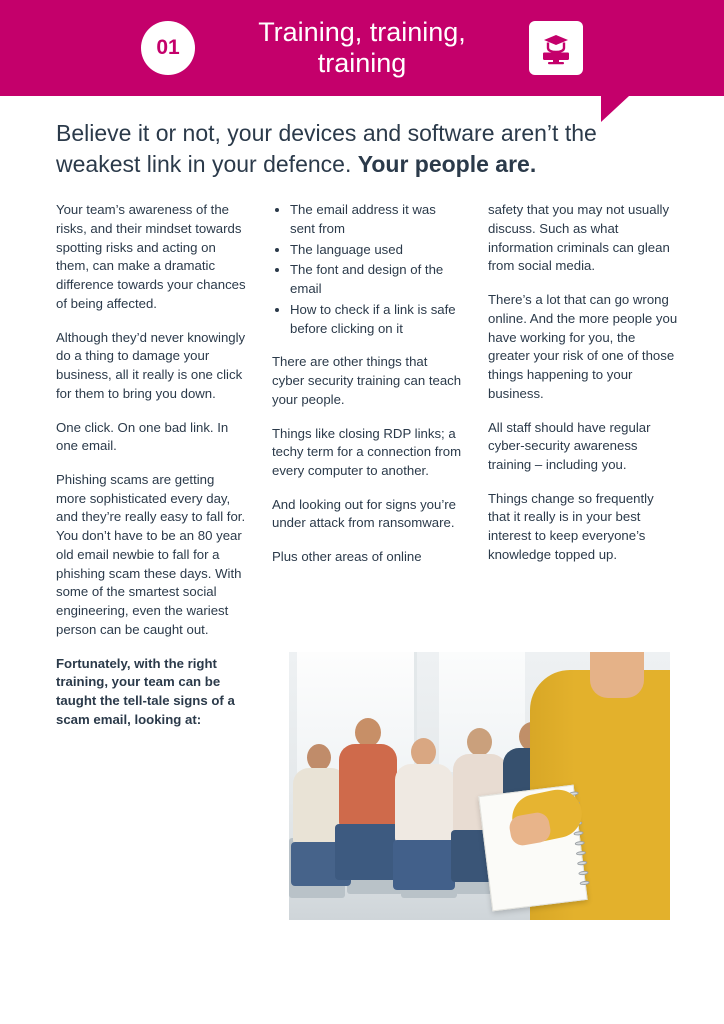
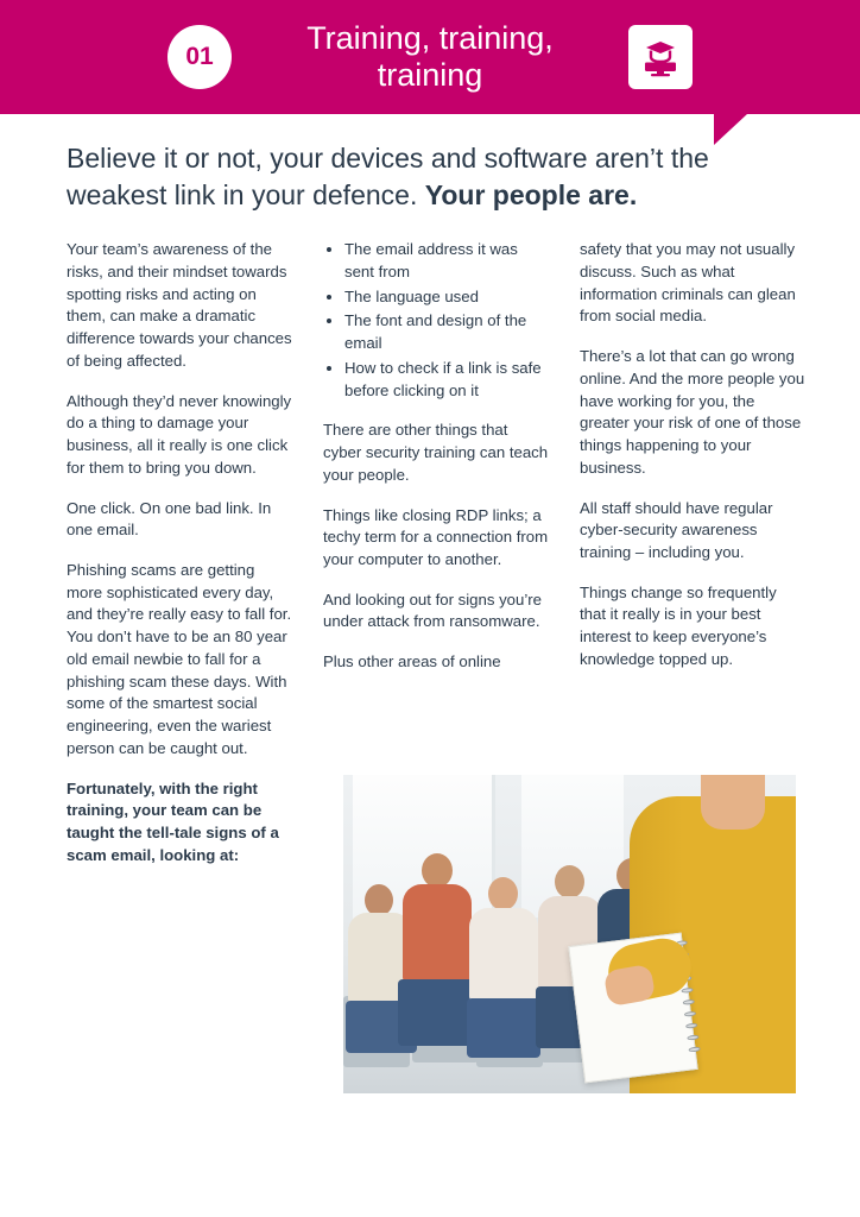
  01
  Training, training, training
  Believe it or not, your devices and software aren’t the weakest link in your defence. Your people are.
  Your team’s awareness of the risks, and their mindset towards spotting risks and acting on them, can make a dramatic difference towards your chances of being affected.
  Although they’d never knowingly do a thing to damage your business, all it really is one click for them to bring you down.
  One click. On one bad link. In one email.
  Phishing scams are getting more sophisticated every day, and they’re really easy to fall for. You don’t have to be an 80 year old email newbie to fall for a phishing scam these days. With some of the smartest social engineering, even the wariest person can be caught out.
  Fortunately, with the right training, your team can be taught the tell-tale signs of a scam email, looking at:
  The email address it was sent from
  The language used
  The font and design of the email
  How to check if a link is safe before clicking on it
  There are other things that cyber security training can teach your people.
- Things like closing RDP links; a techy term for a connection from every computer to another.
+ Things like closing RDP links; a techy term for a connection from your computer to another.
  And looking out for signs you’re under attack from ransomware.
  Plus other areas of online
  safety that you may not usually discuss. Such as what information criminals can glean from social media.
  There’s a lot that can go wrong online. And the more people you have working for you, the greater your risk of one of those things happening to your business.
  All staff should have regular cyber-security awareness training – including you.
  Things change so frequently that it really is in your best interest to keep everyone’s knowledge topped up.
